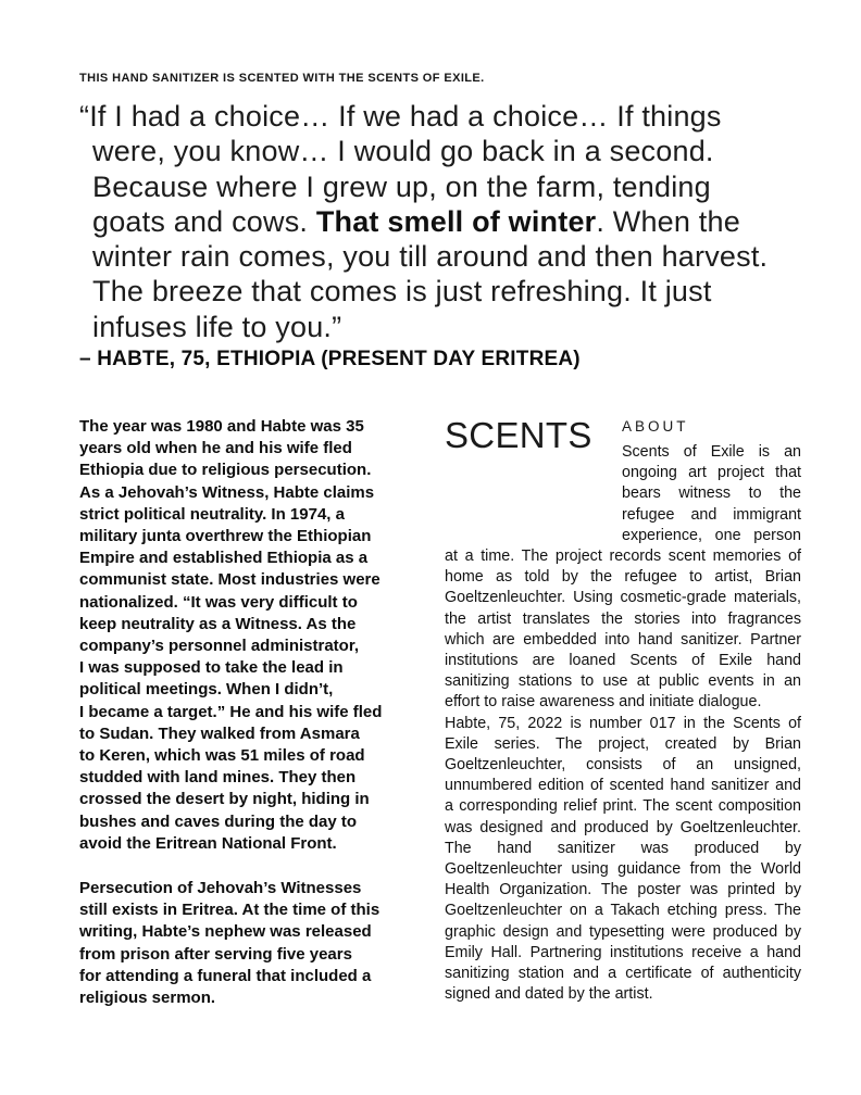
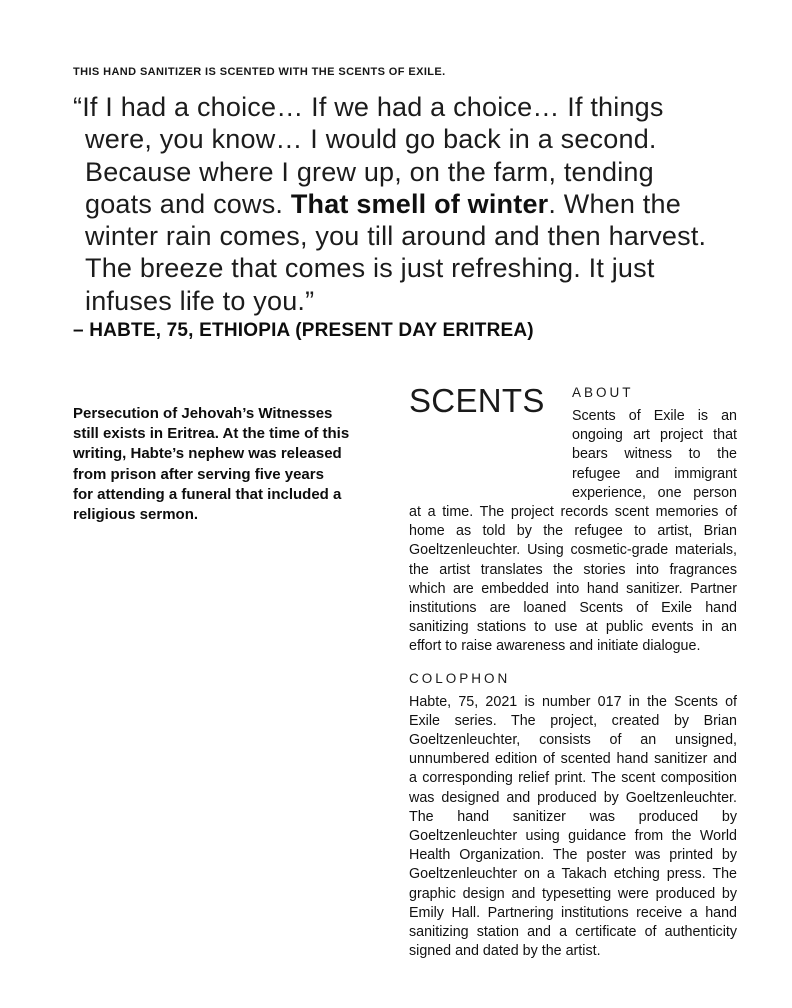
  THIS HAND SANITIZER IS SCENTED WITH THE SCENTS OF EXILE.
  “If I had a choice… If we had a choice… If things
  were, you know… I would go back in a second.
  Because where I grew up, on the farm, tending
  goats and cows. That smell of winter. When the
  winter rain comes, you till around and then harvest.
  The breeze that comes is just refreshing. It just
  infuses life to you.”
  – HABTE, 75, ETHIOPIA (PRESENT DAY ERITREA)
- The year was 1980 and Habte was 35
- years old when he and his wife fled
- Ethiopia due to religious persecution.
- As a Jehovah’s Witness, Habte claims
- strict political neutrality. In 1974, a
- military junta overthrew the Ethiopian
- Empire and established Ethiopia as a
- communist state. Most industries were
- nationalized. “It was very difficult to
- keep neutrality as a Witness. As the
- company’s personnel administrator,
- I was supposed to take the lead in
- political meetings. When I didn’t,
- I became a target.” He and his wife fled
- to Sudan. They walked from Asmara
- to Keren, which was 51 miles of road
- studded with land mines. They then
- crossed the desert by night, hiding in
- bushes and caves during the day to
- avoid the Eritrean National Front.
  Persecution of Jehovah’s Witnesses
  still exists in Eritrea. At the time of this
  writing, Habte’s nephew was released
  from prison after serving five years
  for attending a funeral that included a
  religious sermon.
  SCENTS
  ABOUT
  Scents of Exile is an ongoing art project that bears witness to the refugee and immigrant experience, one person at a time. The project records scent memories of home as told by the refugee to artist, Brian Goeltzenleuchter. Using cosmetic-grade materials, the artist translates the stories into fragrances which are embedded into hand sanitizer. Partner institutions are loaned Scents of Exile hand sanitizing stations to use at public events in an effort to raise awareness and initiate dialogue.
+ COLOPHON
- Habte, 75, 2022 is number 017 in the Scents of Exile series. The project, created by Brian Goeltzenleuchter, consists of an unsigned, unnumbered edition of scented hand sanitizer and a corresponding relief print. The scent composition was designed and produced by Goeltzenleuchter. The hand sanitizer was produced by Goeltzenleuchter using guidance from the World Health Organization. The poster was printed by Goeltzenleuchter on a Takach etching press. The graphic design and typesetting were produced by Emily Hall. Partnering institutions receive a hand sanitizing station and a certificate of authenticity signed and dated by the artist.
+ Habte, 75, 2021 is number 017 in the Scents of Exile series. The project, created by Brian Goeltzenleuchter, consists of an unsigned, unnumbered edition of scented hand sanitizer and a corresponding relief print. The scent composition was designed and produced by Goeltzenleuchter. The hand sanitizer was produced by Goeltzenleuchter using guidance from the World Health Organization. The poster was printed by Goeltzenleuchter on a Takach etching press. The graphic design and typesetting were produced by Emily Hall. Partnering institutions receive a hand sanitizing station and a certificate of authenticity signed and dated by the artist.
